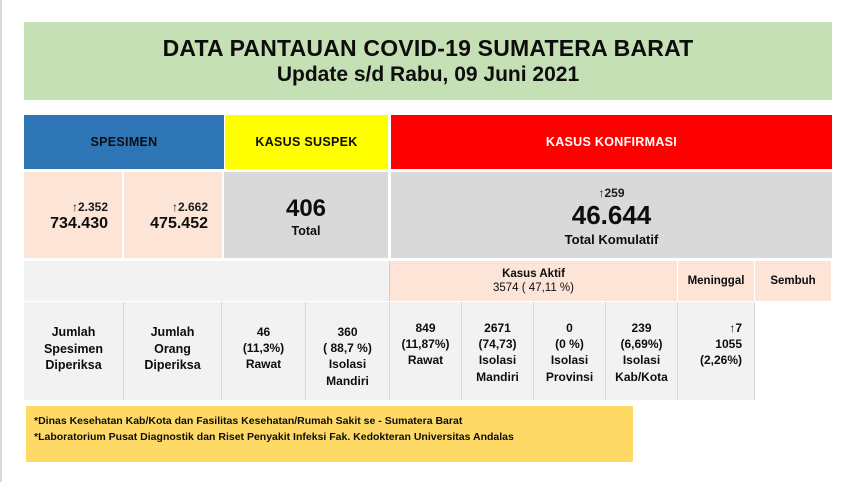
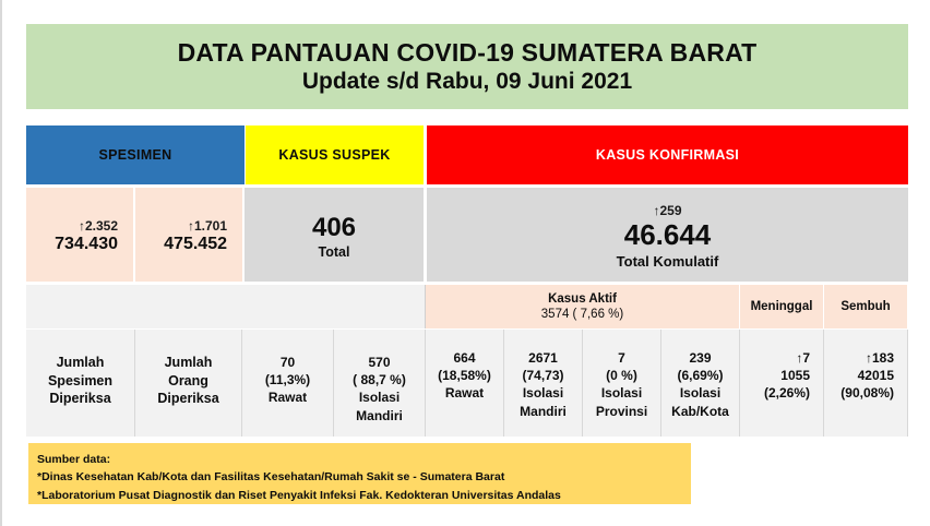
  DATA PANTAUAN COVID-19 SUMATERA BARAT
  Update s/d Rabu, 09 Juni 2021
  SPESIMEN
  KASUS SUSPEK
  KASUS KONFIRMASI
  ↑2.352
  734.430
- ↑2.662
+ ↑1.701
  475.452
  406
  Total
  ↑259
  46.644
  Total Komulatif
  Kasus Aktif
- 3574 ( 47,11 %)
+ 3574 ( 7,66 %)
  Meninggal
  Sembuh
  Jumlah
  Spesimen
  Diperiksa
  Jumlah
  Orang
  Diperiksa
- 46
+ 70
  (11,3%)
  Rawat
- 360
+ 570
  ( 88,7 %)
  Isolasi
  Mandiri
- 849
+ 664
- (11,87%)
+ (18,58%)
  Rawat
  2671
  (74,73)
  Isolasi
  Mandiri
- 0
+ 7
  (0 %)
  Isolasi
  Provinsi
  239
  (6,69%)
  Isolasi
  Kab/Kota
  ↑7
  1055
  (2,26%)
+ ↑183
+ 42015
+ (90,08%)
+ Sumber data:
  *Dinas Kesehatan Kab/Kota dan Fasilitas Kesehatan/Rumah Sakit se - Sumatera Barat
  *Laboratorium Pusat Diagnostik dan Riset Penyakit Infeksi Fak. Kedokteran Universitas Andalas
